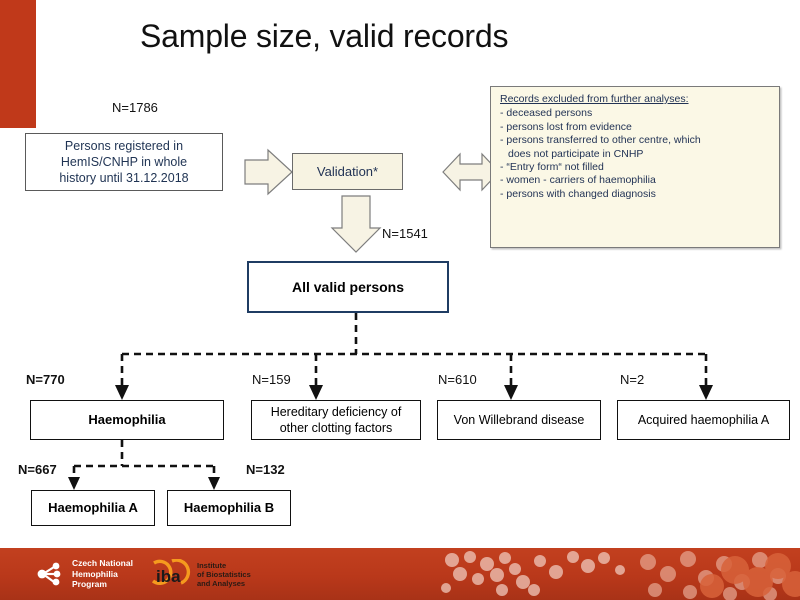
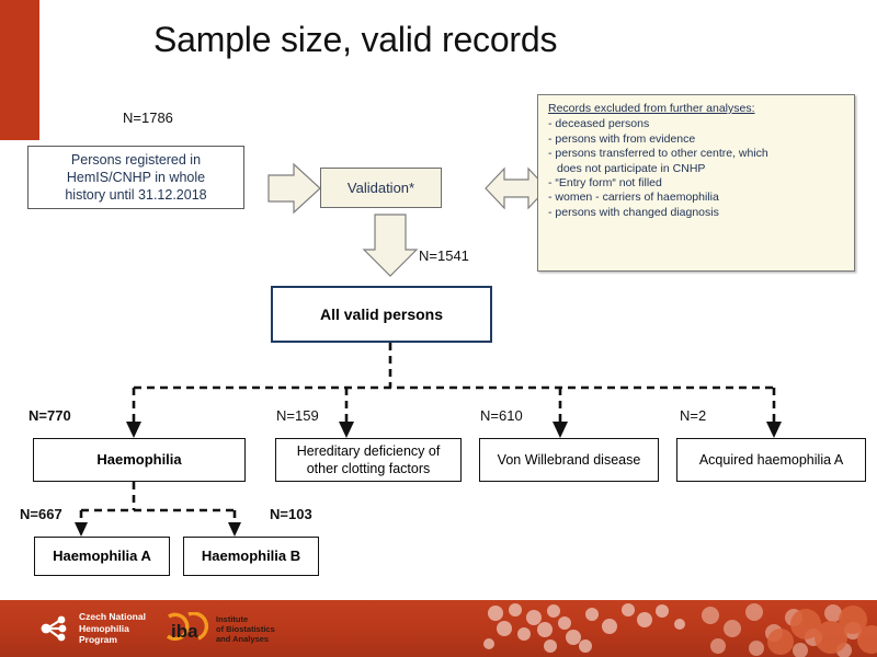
  Sample size, valid records
  N=1786
  N=1541
  N=770
  N=159
  N=610
  N=2
  N=667
- N=132
+ N=103
  Persons registered in
  HemIS/CNHP in whole
  history until 31.12.2018
  Validation*
  Records excluded from further analyses:
  - deceased persons
- - persons lost from evidence
+ - persons with from evidence
  - persons transferred to other centre, which
  does not participate in CNHP
  - “Entry form“ not filled
  - women - carriers of haemophilia
  - persons with changed diagnosis
  All valid persons
  Haemophilia
  Hereditary deficiency of
  other clotting factors
  Von Willebrand disease
  Acquired haemophilia A
  Haemophilia A
  Haemophilia B
  Czech National
  Hemophilia
  Program
  iba
  Institute
  of Biostatistics
  and Analyses
